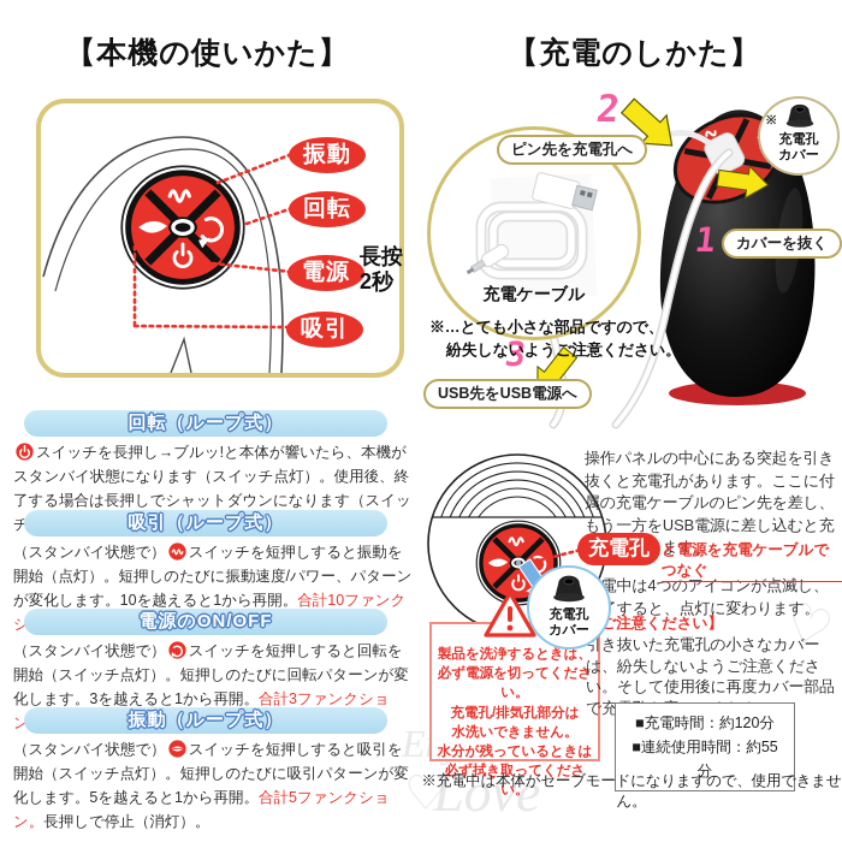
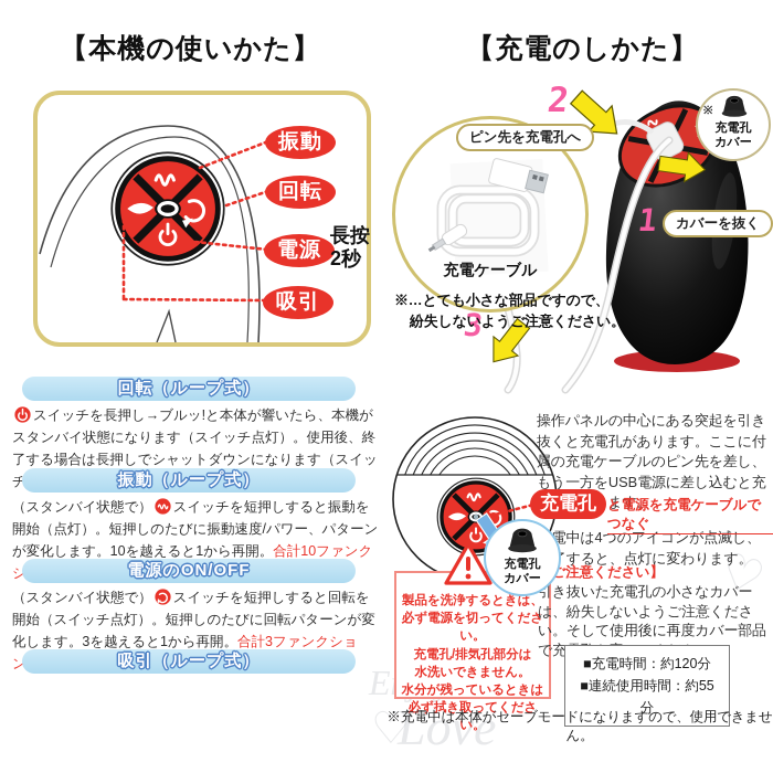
  Love
  ♡
  【本機の使いかた】
  振動
  回転
  電源
  吸引
  長按
  2秒
  回転（ループ式）
  スイッチを長押し→ブルッ!と本体が響いたら、本機がスタンバイ状態になります（スイッチ点灯）。使用後、終了する場合は長押しでシャットダウンになります（スイッチ
- 吸引（ループ式）
+ 振動（ループ式）
  （スタンバイ状態で） スイッチを短押しすると振動を開始（点灯）。短押しのたびに振動速度/パワー、パターンが変化します。10を越えると1から再開。合計10ファンクシ
  電源のON/OFF
  （スタンバイ状態で） スイッチを短押しすると回転を開始（スイッチ点灯）。短押しのたびに回転パターンが変化します。3を越えると1から再開。合計3ファンクション
- 振動（ループ式）
+ 吸引（ループ式）
- （スタンバイ状態で） スイッチを短押しすると吸引を開始（スイッチ点灯）。短押しのたびに吸引パターンが変化します。5を越えると1から再開。合計5ファンクション。長押しで停止（消灯）。
  【充電のしかた】
  充電ケーブル
  ※
  充電孔
  カバー
  ピン先を充電孔へ
  カバーを抜く
- USB先をUSB電源へ
  ※…とても小さな部品ですので、
  紛失しないようご注意ください。
  充電孔
  カバー
  操作パネルの中心にある突起を引き抜くと充電孔があります。ここに付属の充電ケーブルのピン先を差し、もう一方をUSB電源に差し込むと充ます。
  充電孔
  と電源を充電ケーブルでつなぐ
  電中は4つのアイコンが点滅し、すると、点灯に変わります。
  ご注意ください】
  引き抜いた充電孔の小さなカバーは、紛失しないようご注意ください。そして使用後に再度カバー部品で充
  ■充電時間：約120分
  ■連続使用時間：約55分
  ※充電中は本体がセーブモードになりますので、使用できません。
  製品を洗浄するときは、
  必ず電源を切ってください。
  充電孔/排気孔部分は
  水洗いできません。
  水分が残っているときは
  必ず拭き取ってください。
